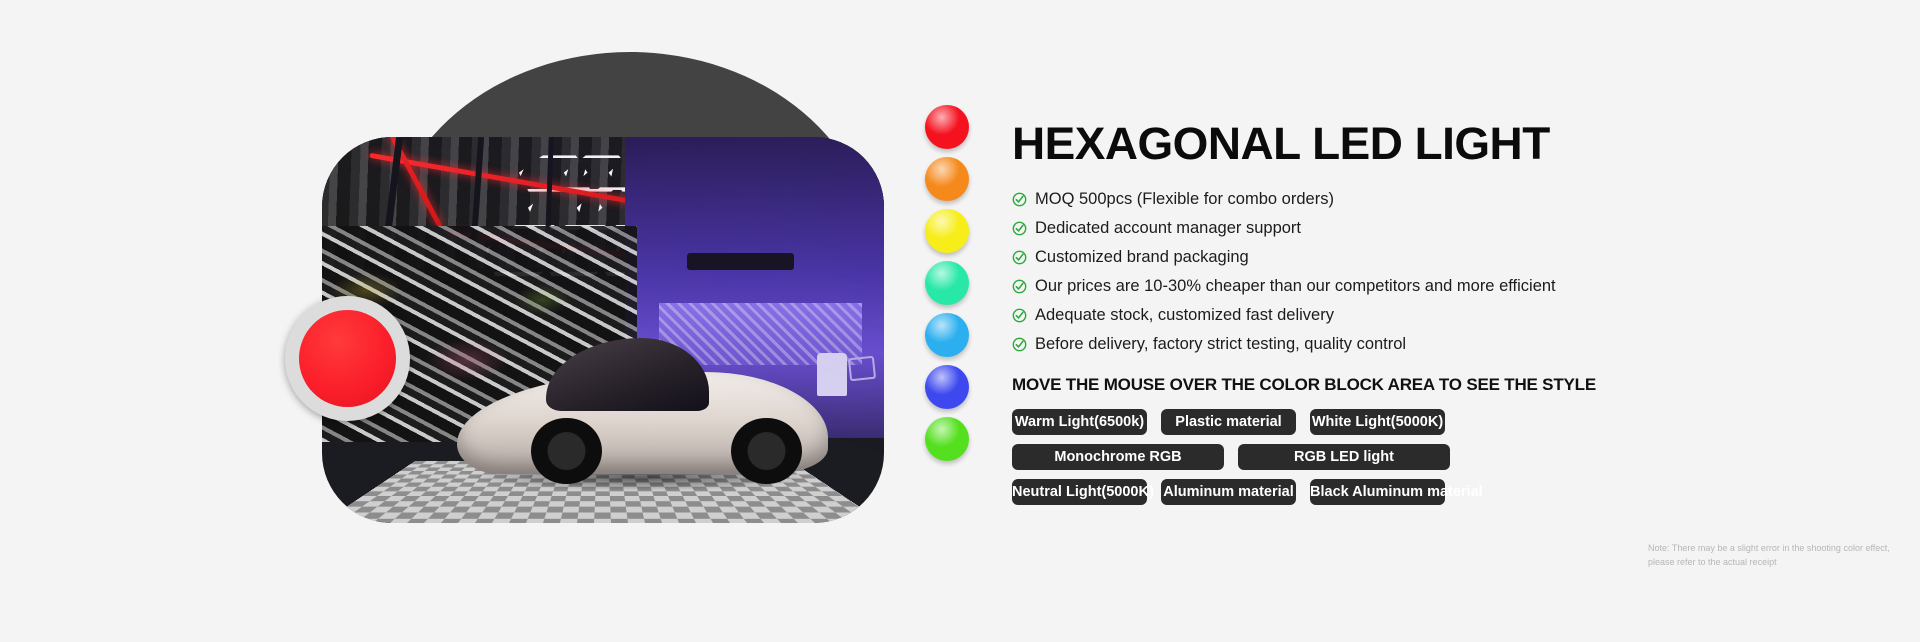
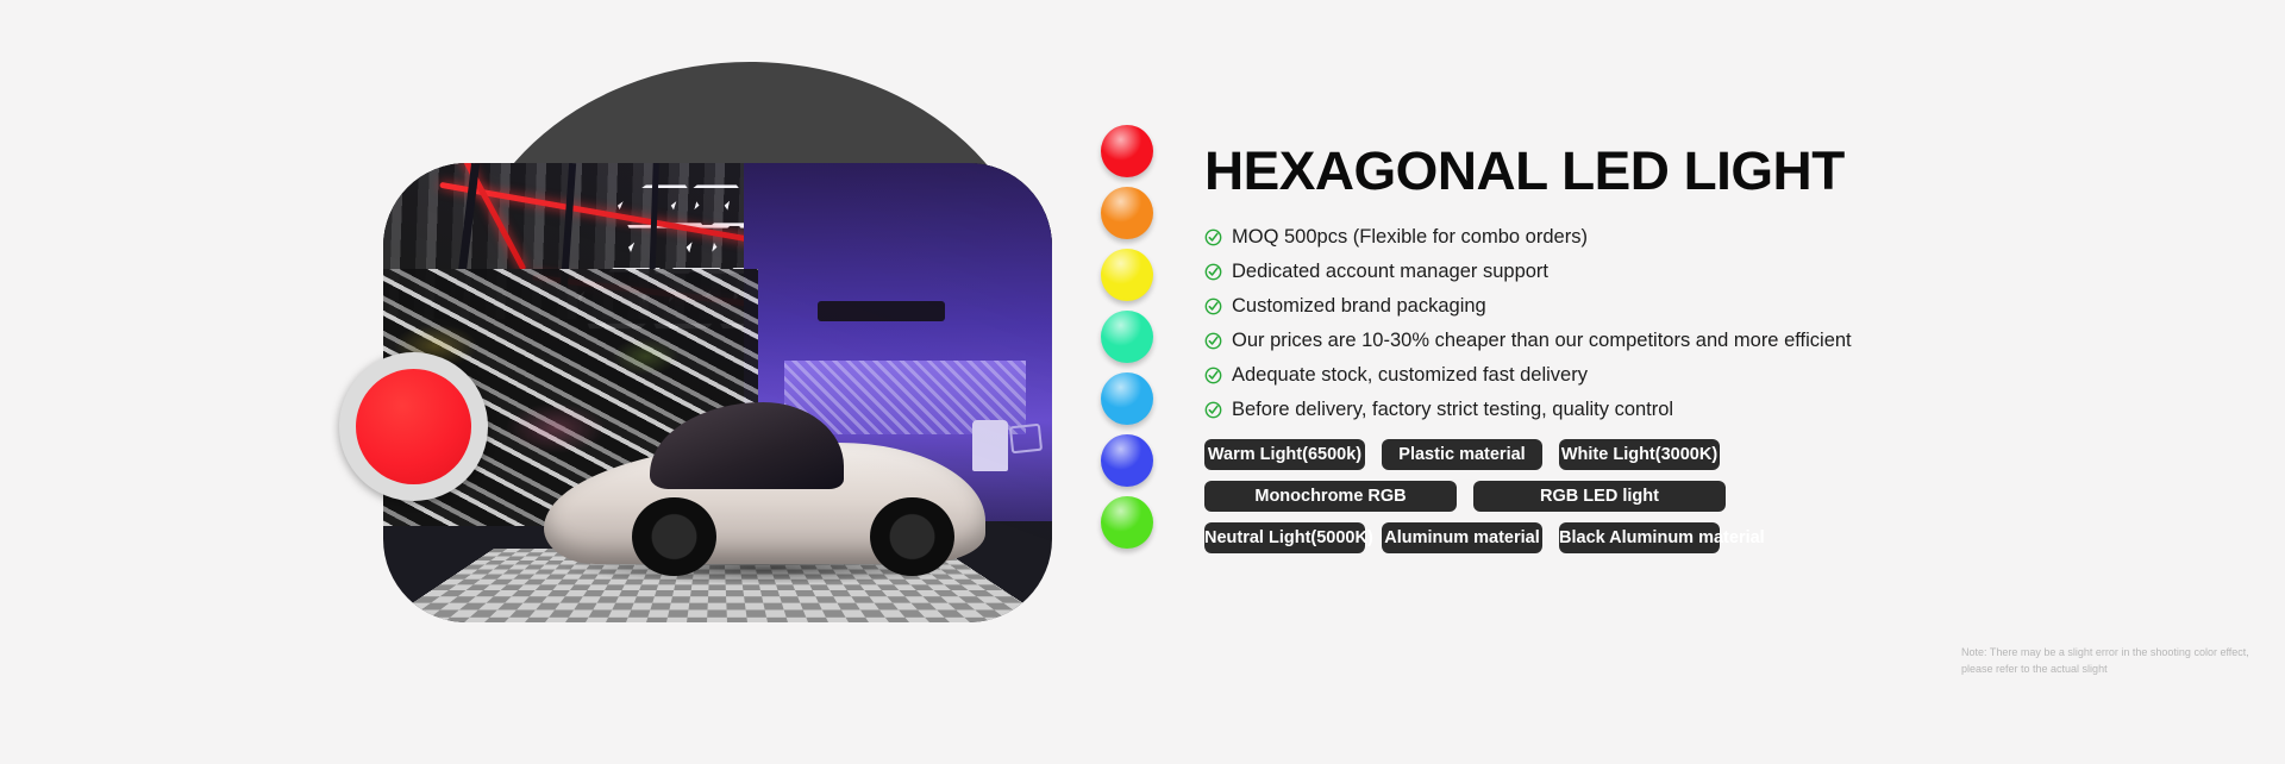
  HEXAGONAL LED LIGHT
  MOQ 500pcs (Flexible for combo orders)
  Dedicated account manager support
  Customized brand packaging
  Our prices are 10-30% cheaper than our competitors and more efficient
  Adequate stock, customized fast delivery
  Before delivery, factory strict testing, quality control
- MOVE THE MOUSE OVER THE COLOR BLOCK AREA TO SEE THE STYLE
  Warm Light(6500k)
  Plastic material
- White Light(5000K)
+ White Light(3000K)
  Monochrome RGB
  RGB LED light
  Neutral Light(5000K)
  Aluminum material
  Black Aluminum material
  Note: There may be a slight error in the shooting color effect,
- please refer to the actual receipt
+ please refer to the actual slight
